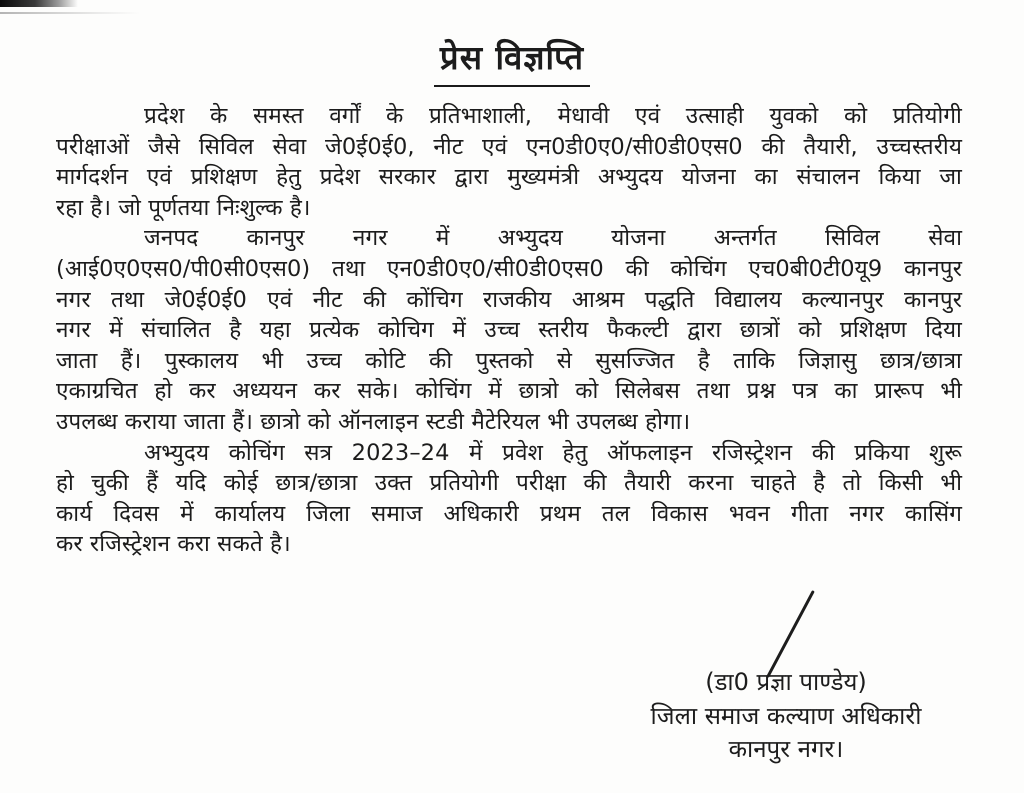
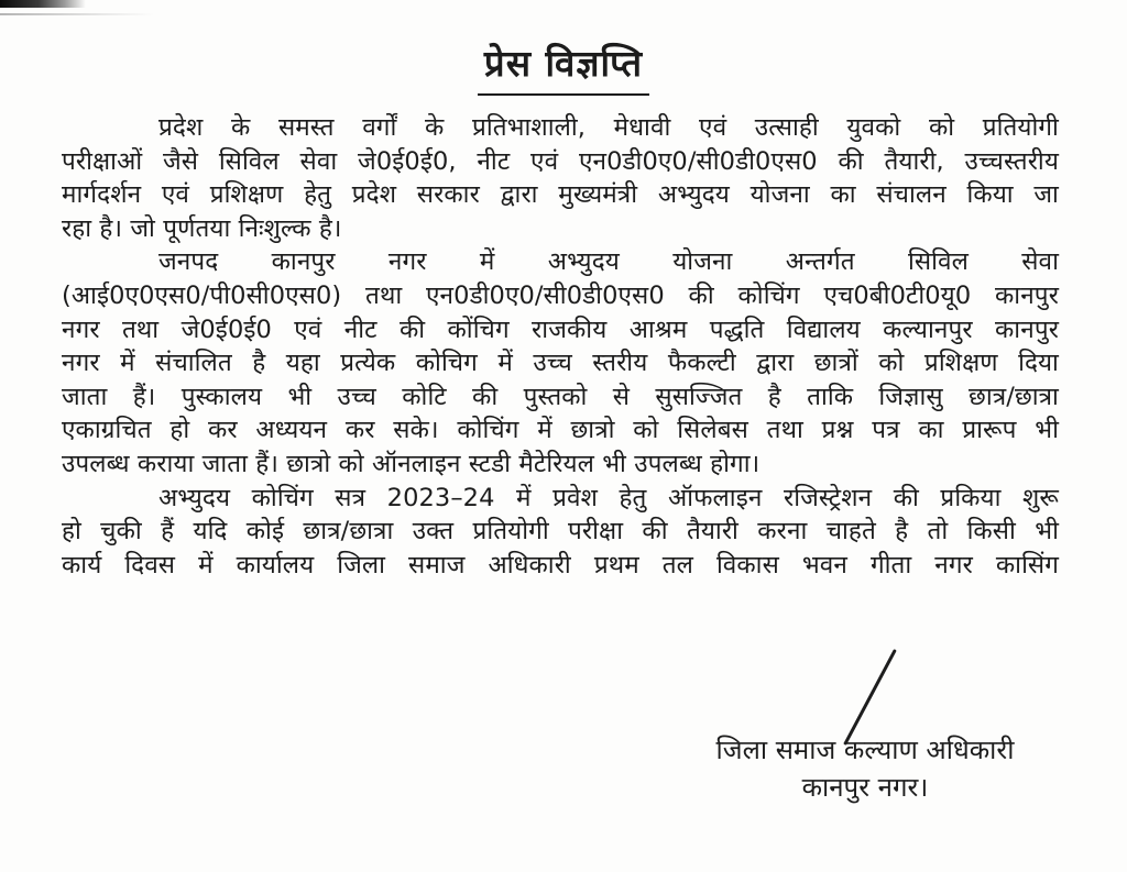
  प्रेस विज्ञप्ति
  प्रदेश के समस्त वर्गों के प्रतिभाशाली, मेधावी एवं उत्साही युवको को प्रतियोगी
  परीक्षाओं जैसे सिविल सेवा जे0ई0ई0, नीट एवं एन0डी0ए0/सी0डी0एस0 की तैयारी, उच्चस्तरीय
  मार्गदर्शन एवं प्रशिक्षण हेतु प्रदेश सरकार द्वारा मुख्यमंत्री अभ्युदय योजना का संचालन किया जा
  रहा है। जो पूर्णतया निःशुल्क है।
  जनपद कानपुर नगर में अभ्युदय योजना अन्तर्गत सिविल सेवा
- (आई0ए0एस0/पी0सी0एस0) तथा एन0डी0ए0/सी0डी0एस0 की कोचिंग एच0बी0टी0यू9 कानपुर
+ (आई0ए0एस0/पी0सी0एस0) तथा एन0डी0ए0/सी0डी0एस0 की कोचिंग एच0बी0टी0यू0 कानपुर
  नगर तथा जे0ई0ई0 एवं नीट की कोंचिग राजकीय आश्रम पद्धति विद्यालय कल्यानपुर कानपुर
  नगर में संचालित है यहा प्रत्येक कोचिग में उच्च स्तरीय फैकल्टी द्वारा छात्रों को प्रशिक्षण दिया
  जाता हैं। पुस्कालय भी उच्च कोटि की पुस्तको से सुसज्जित है ताकि जिज्ञासु छात्र/छात्रा
  एकाग्रचित हो कर अध्ययन कर सके। कोचिंग में छात्रो को सिलेबस तथा प्रश्न पत्र का प्रारूप भी
  उपलब्ध कराया जाता हैं। छात्रो को ऑनलाइन स्टडी मैटेरियल भी उपलब्ध होगा।
  अभ्युदय कोचिंग सत्र 2023–24 में प्रवेश हेतु ऑफलाइन रजिस्ट्रेशन की प्रकिया शुरू
  हो चुकी हैं यदि कोई छात्र/छात्रा उक्त प्रतियोगी परीक्षा की तैयारी करना चाहते है तो किसी भी
  कार्य दिवस में कार्यालय जिला समाज अधिकारी प्रथम तल विकास भवन गीता नगर कासिंग
- कर रजिस्ट्रेशन करा सकते है।
- (डा0 प्रज्ञा पाण्डेय)
  जिला समाज कल्याण अधिकारी
  कानपुर नगर।
